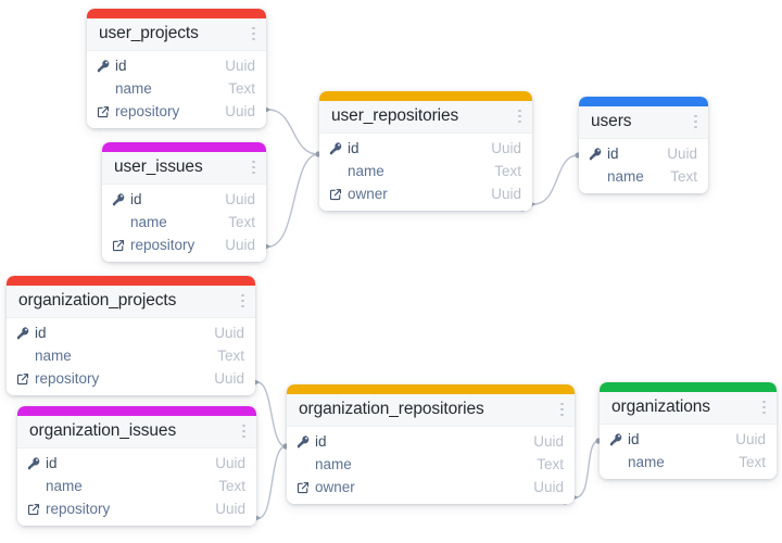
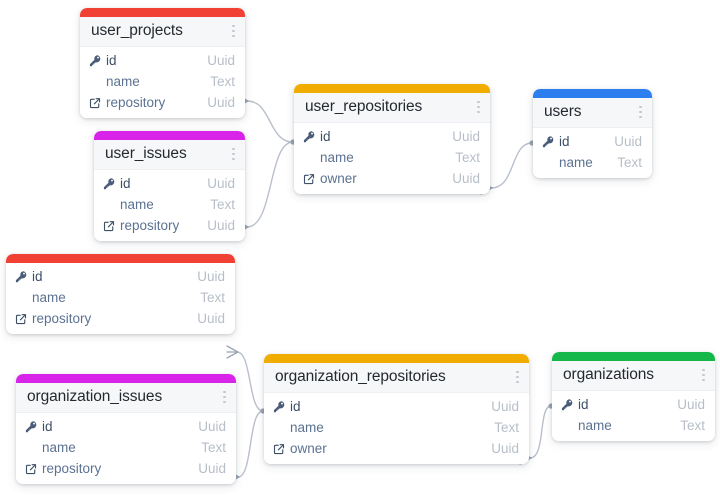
  user_projects
  id
  Uuid
  name
  Text
  repository
  Uuid
  user_issues
  id
  Uuid
  name
  Text
  repository
  Uuid
  user_repositories
  id
  Uuid
  name
  Text
  owner
  Uuid
  users
  id
  Uuid
  name
  Text
- organization_projects
  id
  Uuid
  name
  Text
  repository
  Uuid
  organization_issues
  id
  Uuid
  name
  Text
  repository
  Uuid
  organization_repositories
  id
  Uuid
  name
  Text
  owner
  Uuid
  organizations
  id
  Uuid
  name
  Text
